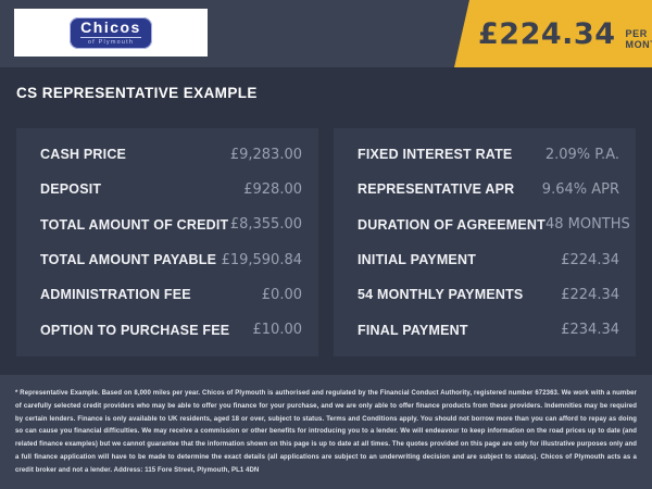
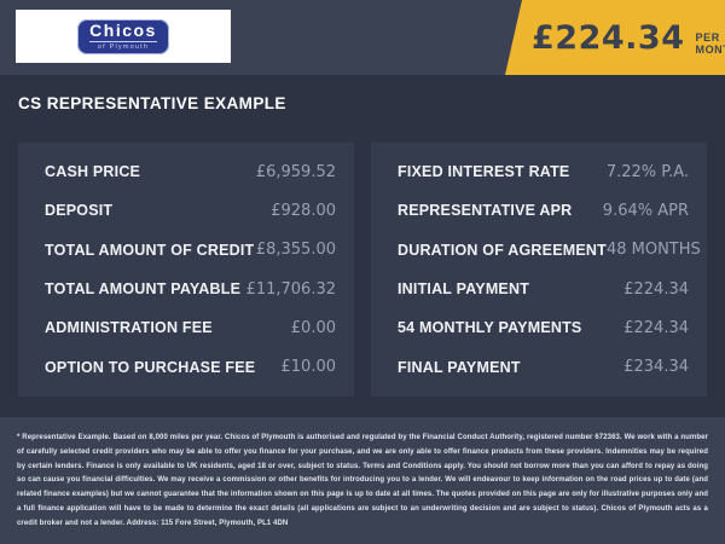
  Chicos
  £224.34
  CS REPRESENTATIVE EXAMPLE
  CASH PRICE
- £9,283.00
+ £6,959.52
  DEPOSIT
  £928.00
  TOTAL AMOUNT OF CREDIT
  £8,355.00
  TOTAL AMOUNT PAYABLE
- £19,590.84
+ £11,706.32
  ADMINISTRATION FEE
  £0.00
  OPTION TO PURCHASE FEE
  £10.00
  FIXED INTEREST RATE
- 2.09% P.A.
+ 7.22% P.A.
  REPRESENTATIVE APR
  9.64% APR
  DURATION OF AGREEMENT
  48 MONTHS
  INITIAL PAYMENT
  £224.34
  54 MONTHLY PAYMENTS
  £224.34
  FINAL PAYMENT
  £234.34
